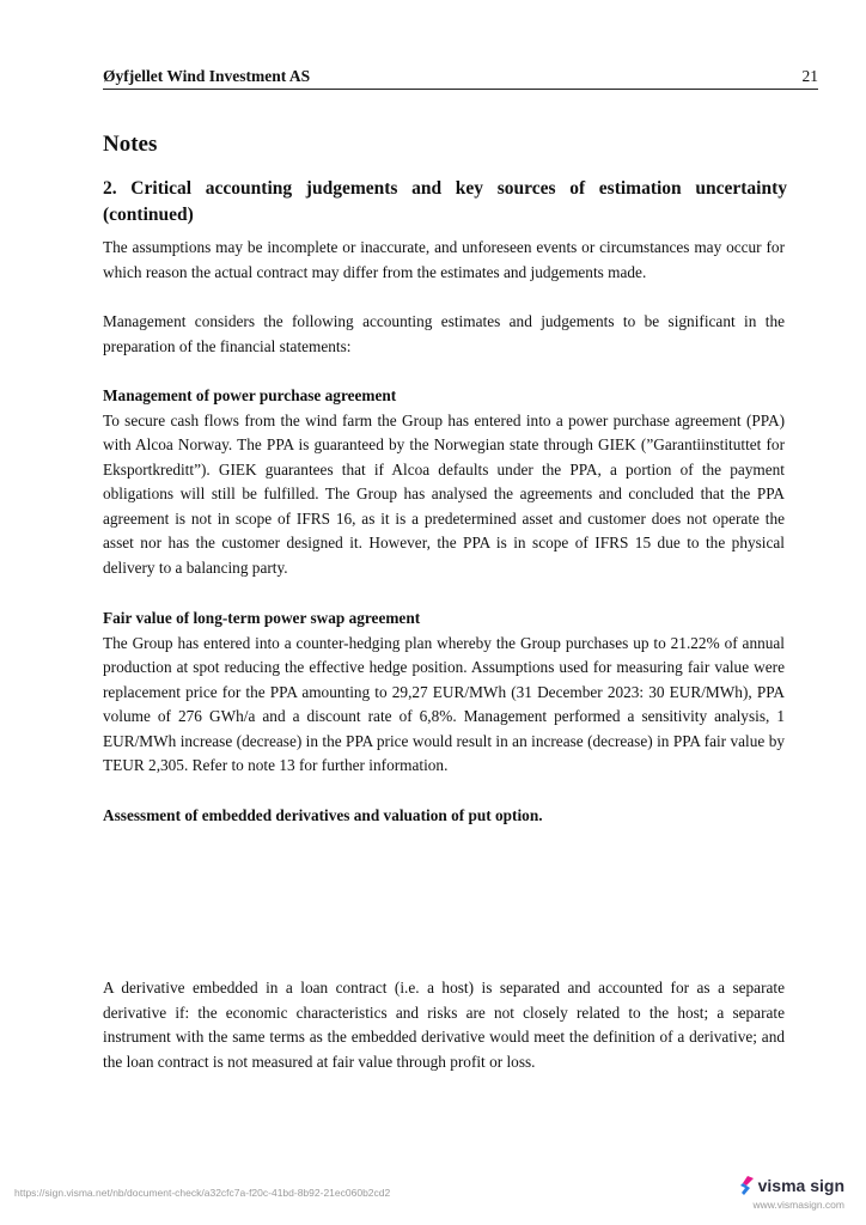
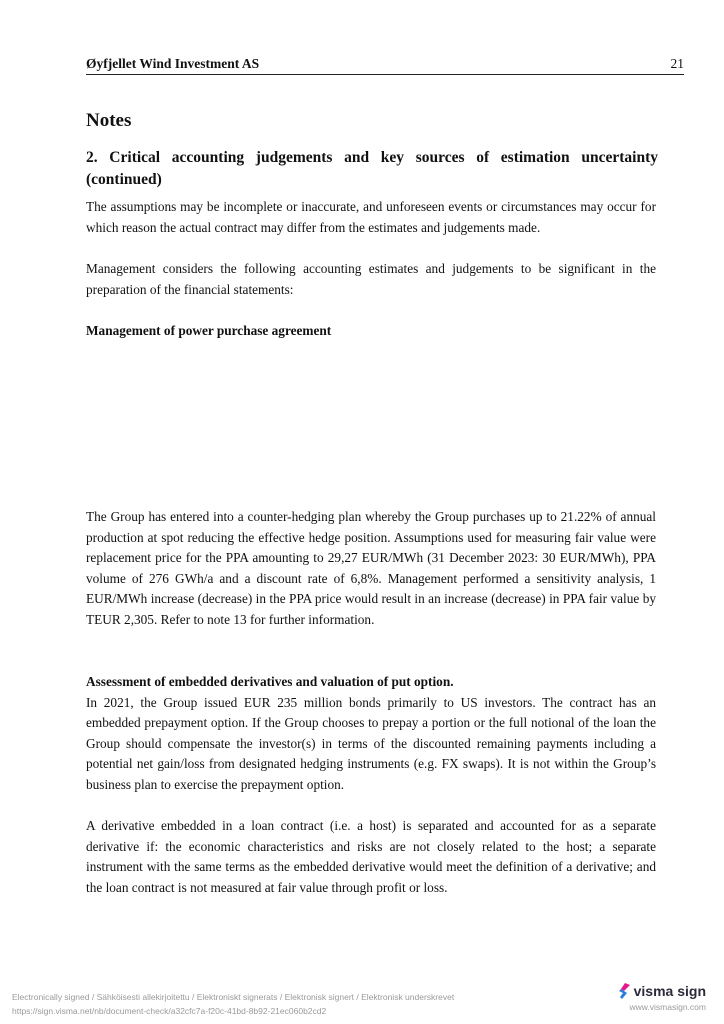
  Øyfjellet Wind Investment AS
  21
  Notes
  2. Critical accounting judgements and key sources of estimation uncertainty (continued)
  The assumptions may be incomplete or inaccurate, and unforeseen events or circumstances may occur for which reason the actual contract may differ from the estimates and judgements made.
  Management considers the following accounting estimates and judgements to be significant in the preparation of the financial statements:
  Management of power purchase agreement
- To secure cash flows from the wind farm the Group has entered into a power purchase agreement (PPA) with Alcoa Norway. The PPA is guaranteed by the Norwegian state through GIEK (”Garantiinstituttet for Eksportkreditt”). GIEK guarantees that if Alcoa defaults under the PPA, a portion of the payment obligations will still be fulfilled. The Group has analysed the agreements and concluded that the PPA agreement is not in scope of IFRS 16, as it is a predetermined asset and customer does not operate the asset nor has the customer designed it. However, the PPA is in scope of IFRS 15 due to the physical delivery to a balancing party.
- Fair value of long-term power swap agreement
  The Group has entered into a counter-hedging plan whereby the Group purchases up to 21.22% of annual production at spot reducing the effective hedge position. Assumptions used for measuring fair value were replacement price for the PPA amounting to 29,27 EUR/MWh (31 December 2023: 30 EUR/MWh), PPA volume of 276 GWh/a and a discount rate of 6,8%. Management performed a sensitivity analysis, 1 EUR/MWh increase (decrease) in the PPA price would result in an increase (decrease) in PPA fair value by TEUR 2,305. Refer to note 13 for further information.
  Assessment of embedded derivatives and valuation of put option.
+ In 2021, the Group issued EUR 235 million bonds primarily to US investors. The contract has an embedded prepayment option. If the Group chooses to prepay a portion or the full notional of the loan the Group should compensate the investor(s) in terms of the discounted remaining payments including a potential net gain/loss from designated hedging instruments (e.g. FX swaps). It is not within the Group’s business plan to exercise the prepayment option.
  A derivative embedded in a loan contract (i.e. a host) is separated and accounted for as a separate derivative if: the economic characteristics and risks are not closely related to the host; a separate instrument with the same terms as the embedded derivative would meet the definition of a derivative; and the loan contract is not measured at fair value through profit or loss.
+ Electronically signed / Sähköisesti allekirjoitettu / Elektroniskt signerats / Elektronisk signert / Elektronisk underskrevet
  https://sign.visma.net/nb/document-check/a32cfc7a-f20c-41bd-8b92-21ec060b2cd2
  visma sign
  www.vismasign.com
